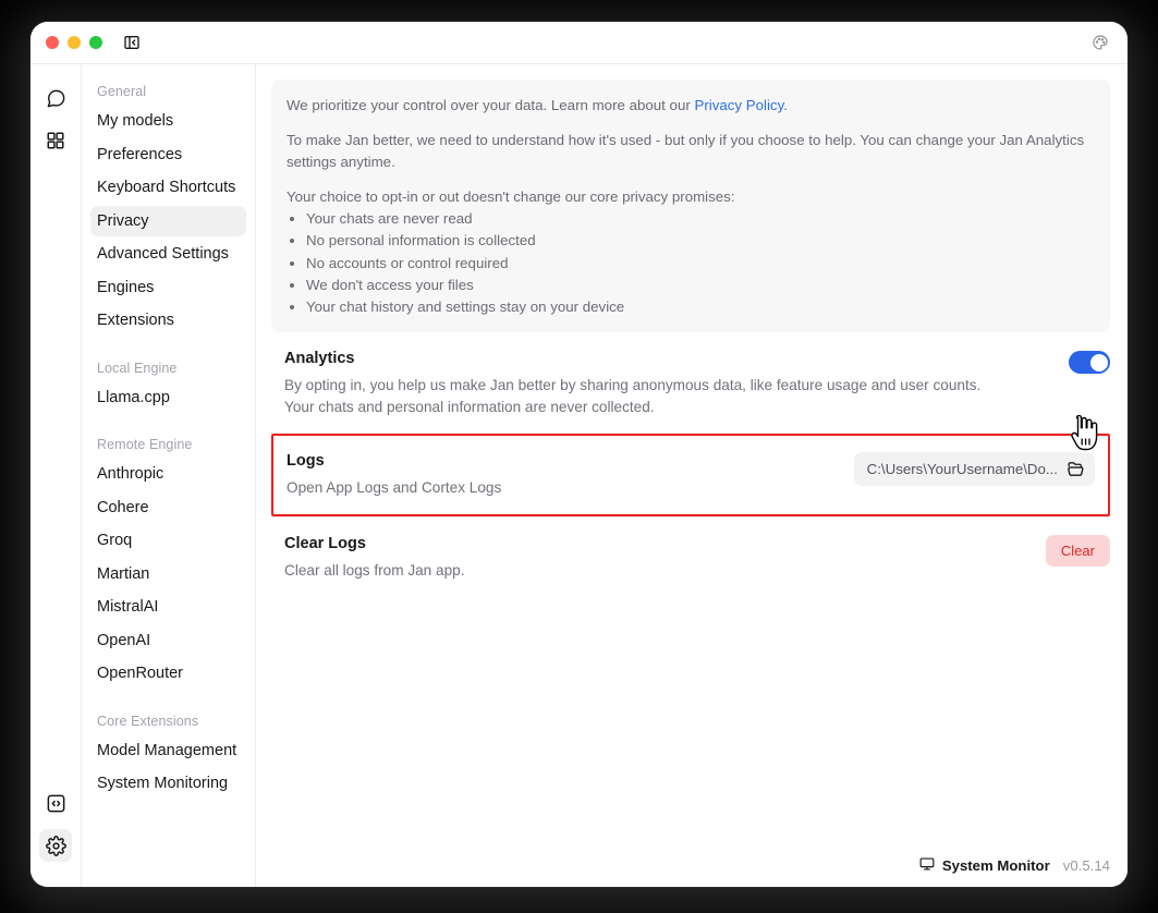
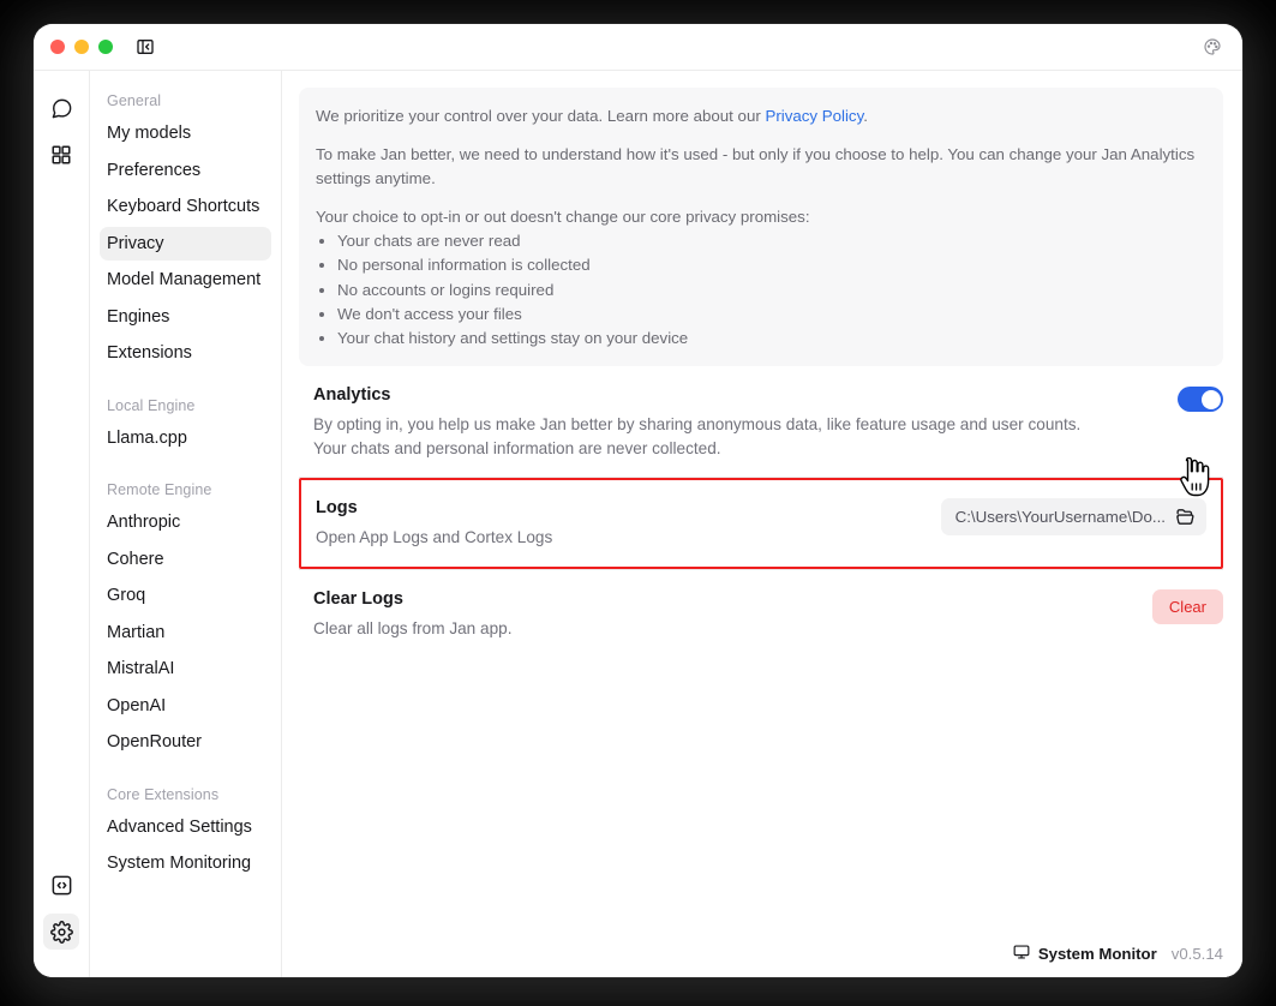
  General
  My models
  Preferences
  Keyboard Shortcuts
  Privacy
- Advanced Settings
+ Model Management
  Engines
  Extensions
  Local Engine
  Llama.cpp
  Remote Engine
  Anthropic
  Cohere
  Groq
  Martian
  MistralAI
  OpenAI
  OpenRouter
  Core Extensions
- Model Management
+ Advanced Settings
  System Monitoring
  We prioritize your control over your data. Learn more about our Privacy Policy.
  To make Jan better, we need to understand how it's used - but only if you choose to help. You can change your Jan Analytics settings anytime.
  Your choice to opt-in or out doesn't change our core privacy promises:
  Your chats are never read
  No personal information is collected
- No accounts or control required
+ No accounts or logins required
  We don't access your files
  Your chat history and settings stay on your device
  Analytics
  By opting in, you help us make Jan better by sharing anonymous data, like feature usage and user counts. Your chats and personal information are never collected.
  Logs
  Open App Logs and Cortex Logs
  C:\Users\YourUsername\Do...
  Clear Logs
  Clear all logs from Jan app.
  Clear
  System Monitor
  v0.5.14
